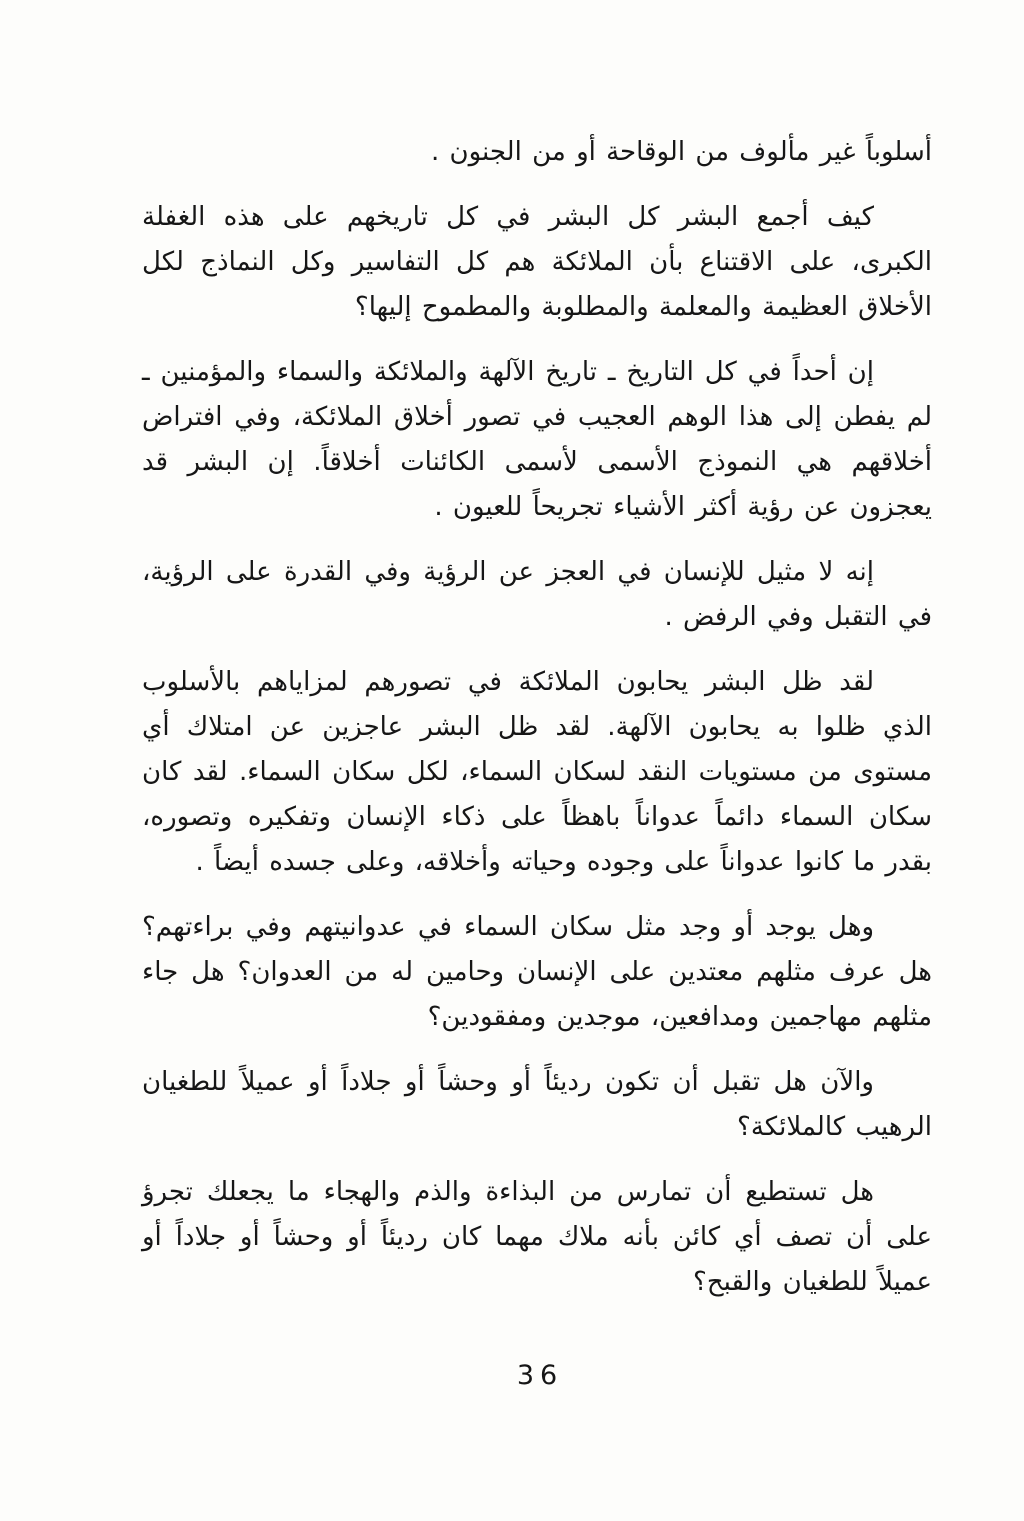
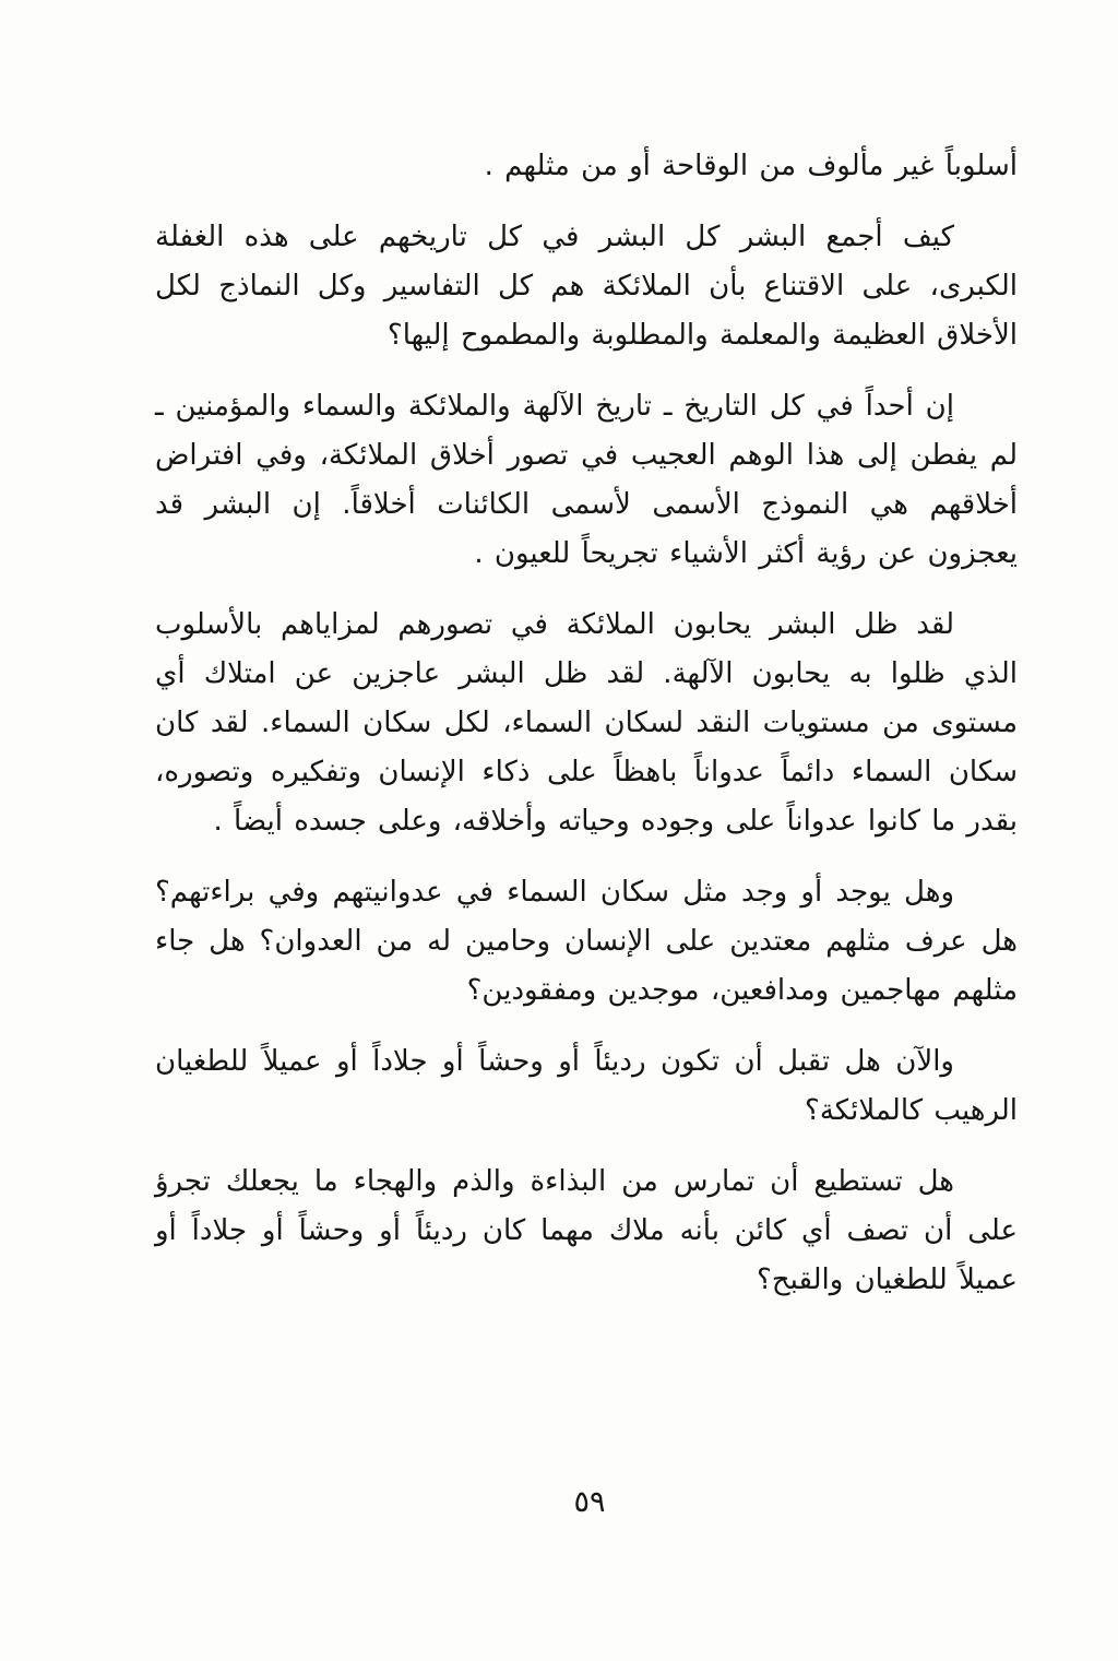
- أسلوباً غير مألوف من الوقاحة أو من الجنون .
+ أسلوباً غير مألوف من الوقاحة أو من مثلهم .
  كيف أجمع البشر كل البشر في كل تاريخهم على هذه الغفلة الكبرى، على الاقتناع بأن الملائكة هم كل التفاسير وكل النماذج لكل الأخلاق العظيمة والمعلمة والمطلوبة والمطموح إليها؟
  إن أحداً في كل التاريخ ـ تاريخ الآلهة والملائكة والسماء والمؤمنين ـ لم يفطن إلى هذا الوهم العجيب في تصور أخلاق الملائكة، وفي افتراض أخلاقهم هي النموذج الأسمى لأسمى الكائنات أخلاقاً. إن البشر قد يعجزون عن رؤية أكثر الأشياء تجريحاً للعيون .
- إنه لا مثيل للإنسان في العجز عن الرؤية وفي القدرة على الرؤية، في التقبل وفي الرفض .
  لقد ظل البشر يحابون الملائكة في تصورهم لمزاياهم بالأسلوب الذي ظلوا به يحابون الآلهة. لقد ظل البشر عاجزين عن امتلاك أي مستوى من مستويات النقد لسكان السماء، لكل سكان السماء. لقد كان سكان السماء دائماً عدواناً باهظاً على ذكاء الإنسان وتفكيره وتصوره، بقدر ما كانوا عدواناً على وجوده وحياته وأخلاقه، وعلى جسده أيضاً .
  وهل يوجد أو وجد مثل سكان السماء في عدوانيتهم وفي براءتهم؟ هل عرف مثلهم معتدين على الإنسان وحامين له من العدوان؟ هل جاء مثلهم مهاجمين ومدافعين، موجدين ومفقودين؟
  والآن هل تقبل أن تكون رديئاً أو وحشاً أو جلاداً أو عميلاً للطغيان الرهيب كالملائكة؟
  هل تستطيع أن تمارس من البذاءة والذم والهجاء ما يجعلك تجرؤ على أن تصف أي كائن بأنه ملاك مهما كان رديئاً أو وحشاً أو جلاداً أو عميلاً للطغيان والقبح؟
- 36
+ ٥٩
